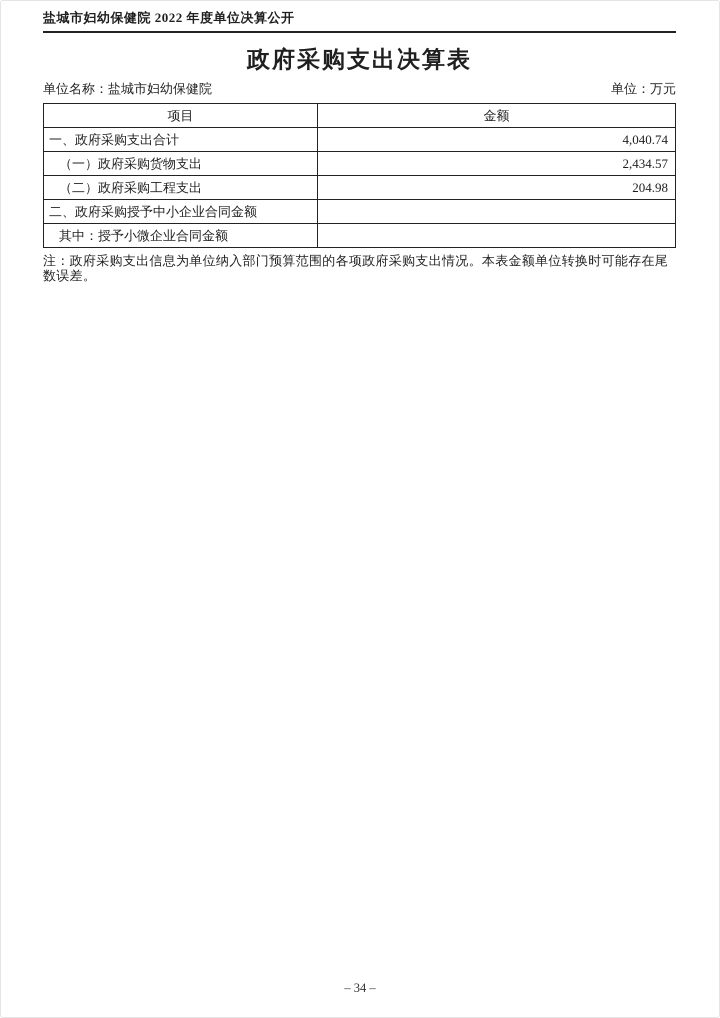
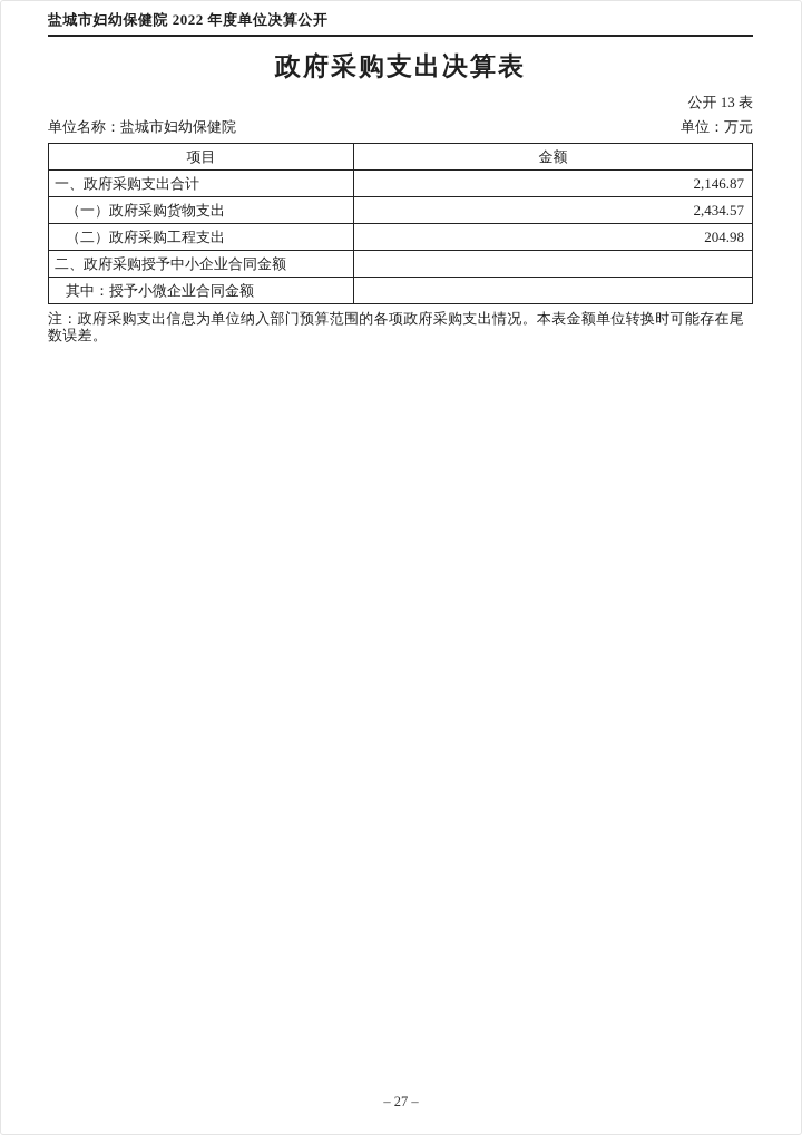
  盐城市妇幼保健院 2022 年度单位决算公开
  政府采购支出决算表
+ 公开 13 表
  单位名称：盐城市妇幼保健院
  单位：万元
  项目	金额
- 一、政府采购支出合计	4,040.74
+ 一、政府采购支出合计	2,146.87
  （一）政府采购货物支出	2,434.57
  （二）政府采购工程支出	204.98
  二、政府采购授予中小企业合同金额
  其中：授予小微企业合同金额
  注：政府采购支出信息为单位纳入部门预算范围的各项政府采购支出情况。本表金额单位转换时可能存在尾数误差。
- – 34 –
+ – 27 –
